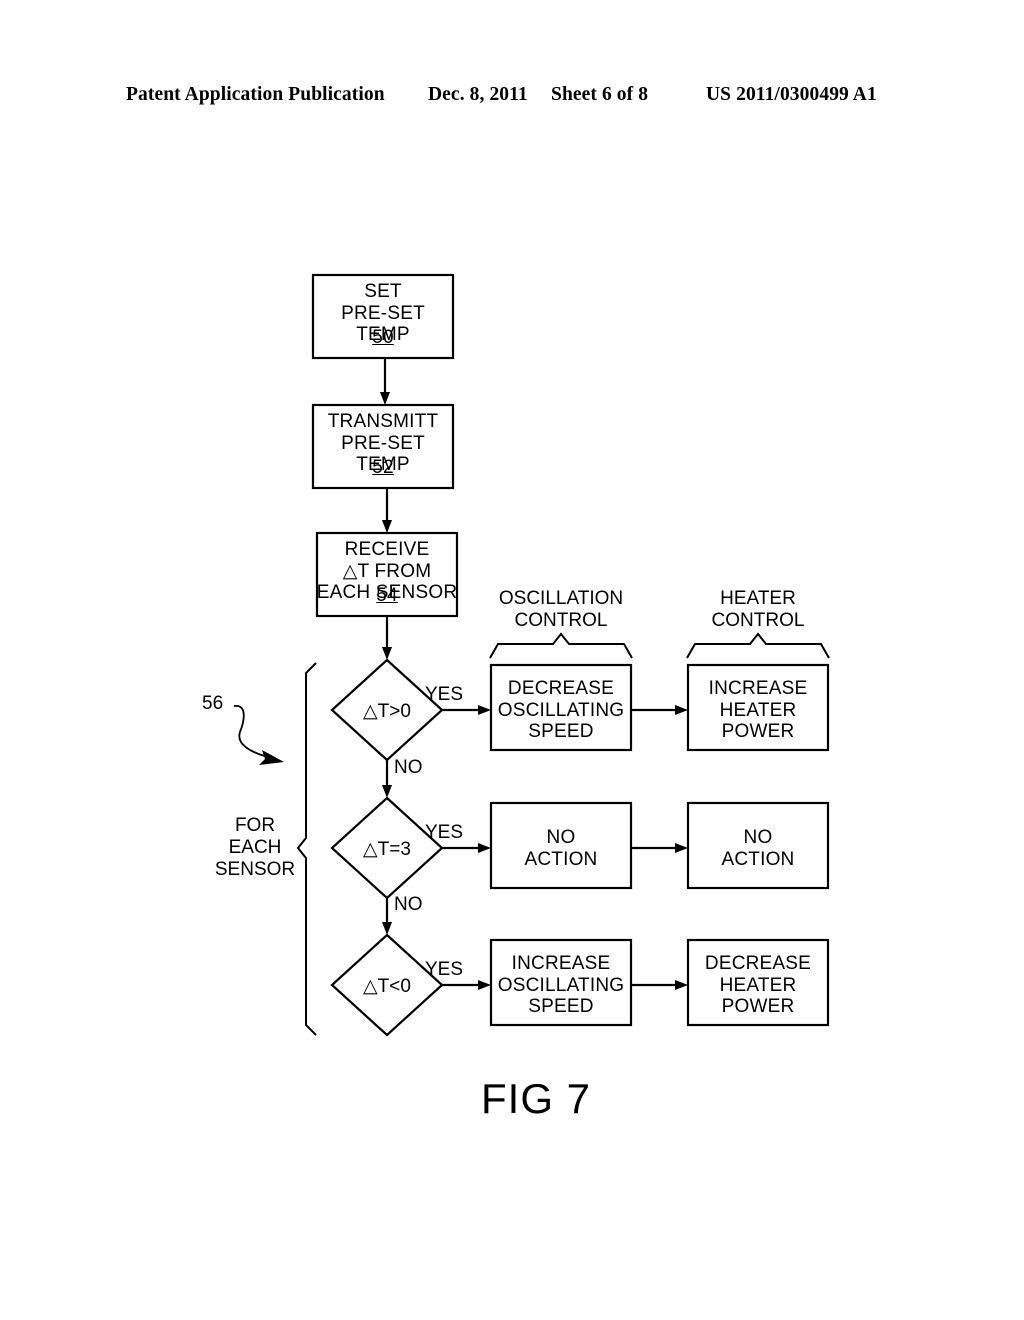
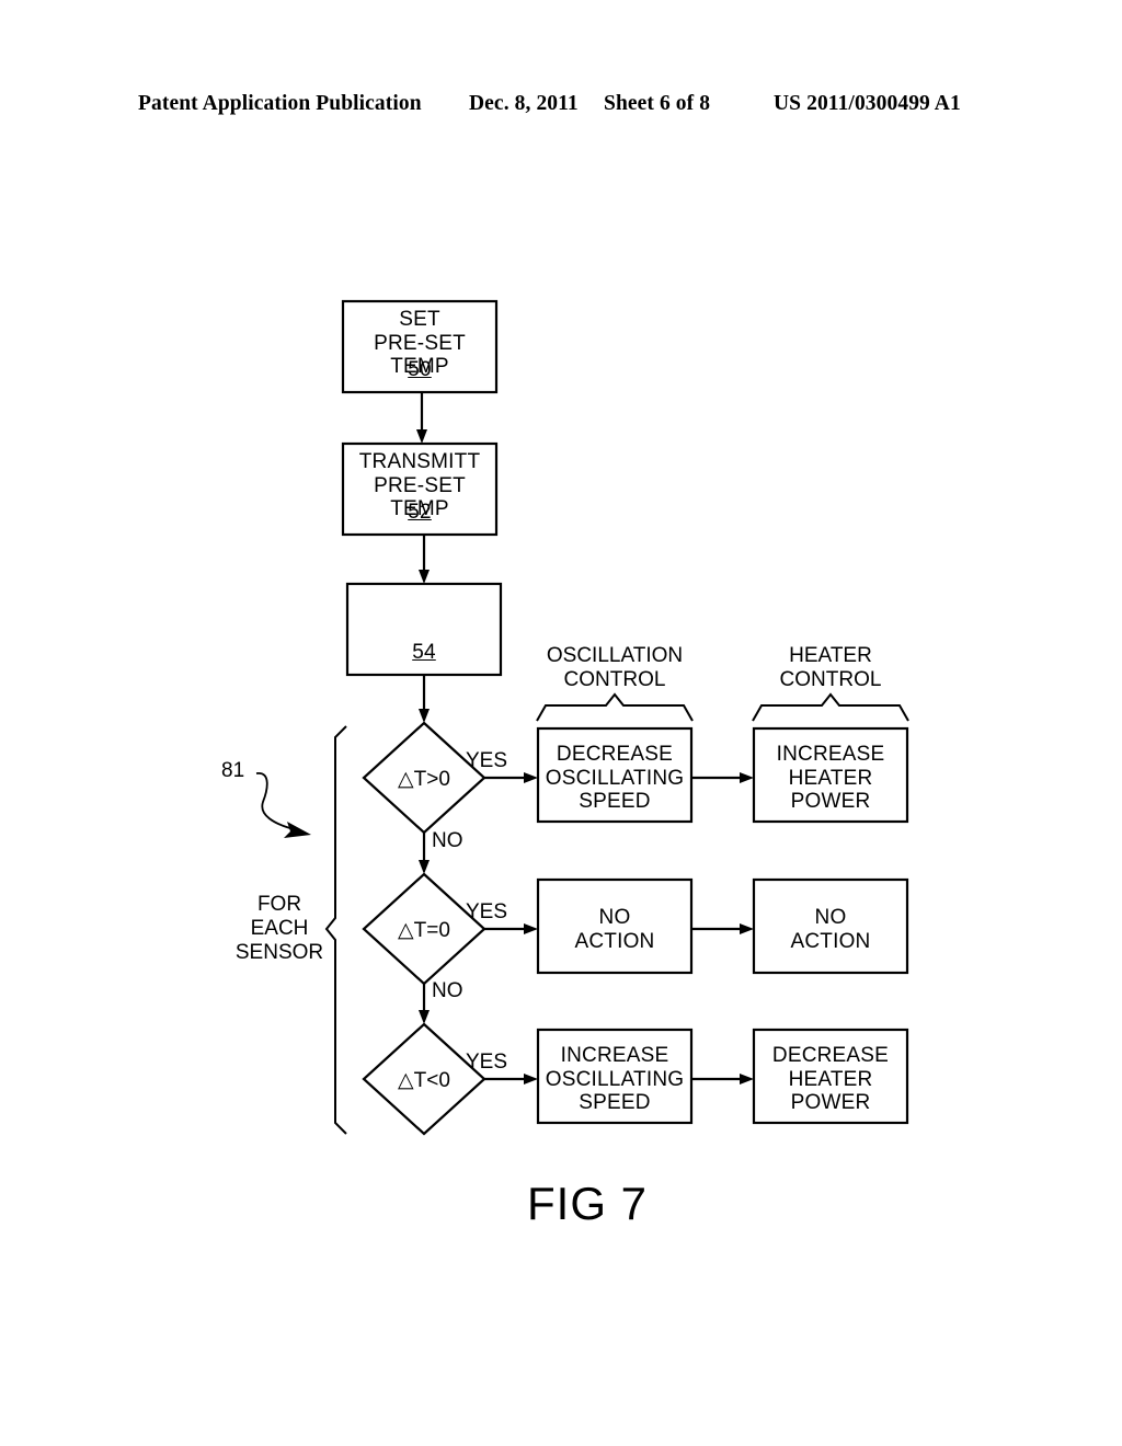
  Patent Application Publication
  Dec. 8, 2011
  Sheet 6 of 8
  US 2011/0300499 A1
  SET
  PRE-SET
  TEMP
  50
  TRANSMITT
  PRE-SET
  TEMP
  52
- RECEIVE
- △T FROM
- EACH SENSOR
  54
  OSCILLATION
  CONTROL
  HEATER
  CONTROL
  △T>0
- △T=3
+ △T=0
  △T<0
  YES
  YES
  YES
  NO
  NO
  DECREASE
  OSCILLATING
  SPEED
  NO
  ACTION
  INCREASE
  OSCILLATING
  SPEED
  INCREASE
  HEATER
  POWER
  NO
  ACTION
  DECREASE
  HEATER
  POWER
  FOR
  EACH
  SENSOR
- 56
+ 81
  FIG 7
